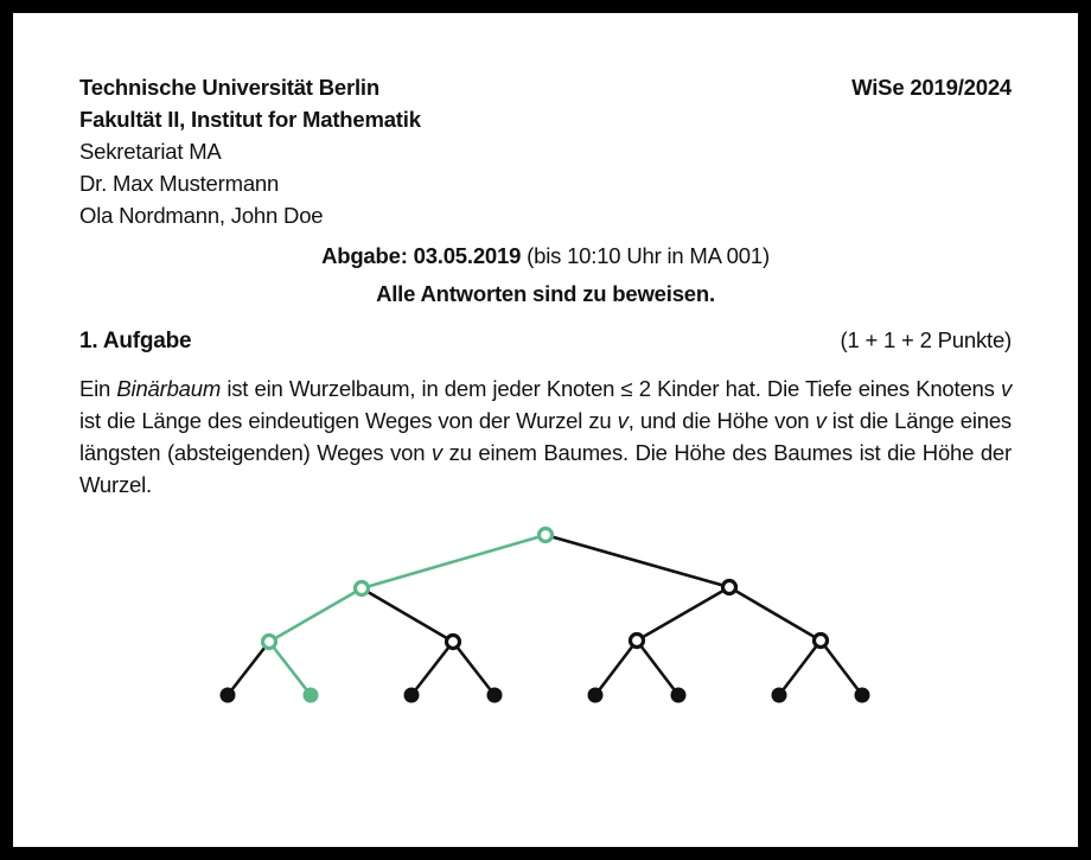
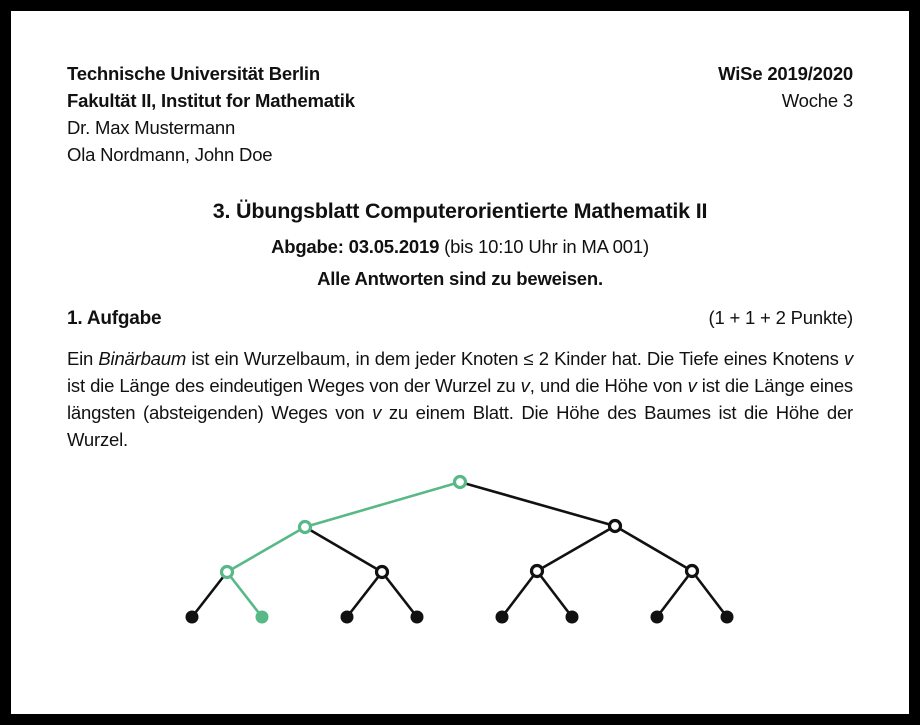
  Technische Universität Berlin
  Fakultät II, Institut for Mathematik
- Sekretariat MA
  Dr. Max Mustermann
  Ola Nordmann, John Doe
- WiSe 2019/2024
+ WiSe 2019/2020
+ Woche 3
+ 3. Übungsblatt Computerorientierte Mathematik II
  Abgabe: 03.05.2019 (bis 10:10 Uhr in MA 001)
  Alle Antworten sind zu beweisen.
  1. Aufgabe
  (1 + 1 + 2 Punkte)
- Ein Binärbaum ist ein Wurzelbaum, in dem jeder Knoten ≤ 2 Kinder hat. Die Tiefe eines Knotens v ist die Länge des eindeutigen Weges von der Wurzel zu v, und die Höhe von v ist die Länge eines längsten (absteigenden) Weges von v zu einem Baumes. Die Höhe des Baumes ist die Höhe der Wurzel.
+ Ein Binärbaum ist ein Wurzelbaum, in dem jeder Knoten ≤ 2 Kinder hat. Die Tiefe eines Knotens v ist die Länge des eindeutigen Weges von der Wurzel zu v, und die Höhe von v ist die Länge eines längsten (absteigenden) Weges von v zu einem Blatt. Die Höhe des Baumes ist die Höhe der Wurzel.
